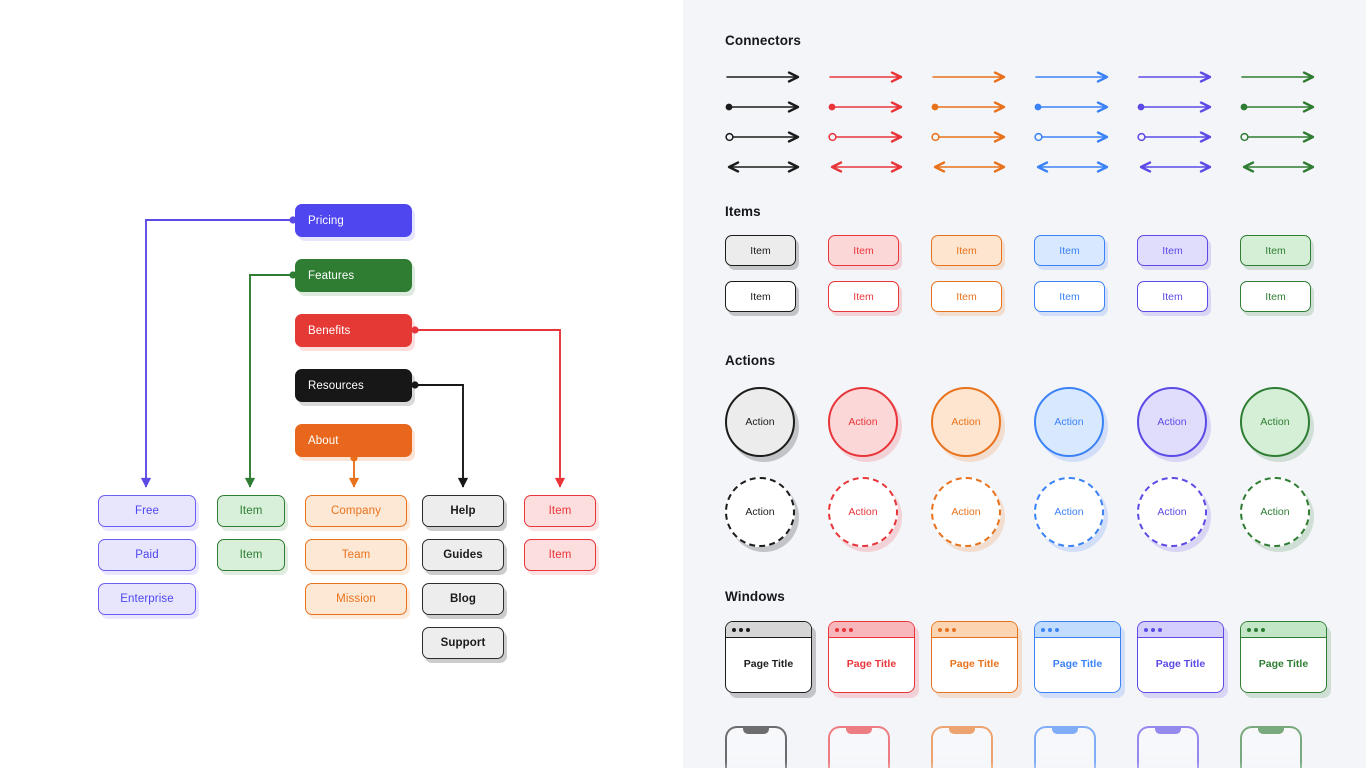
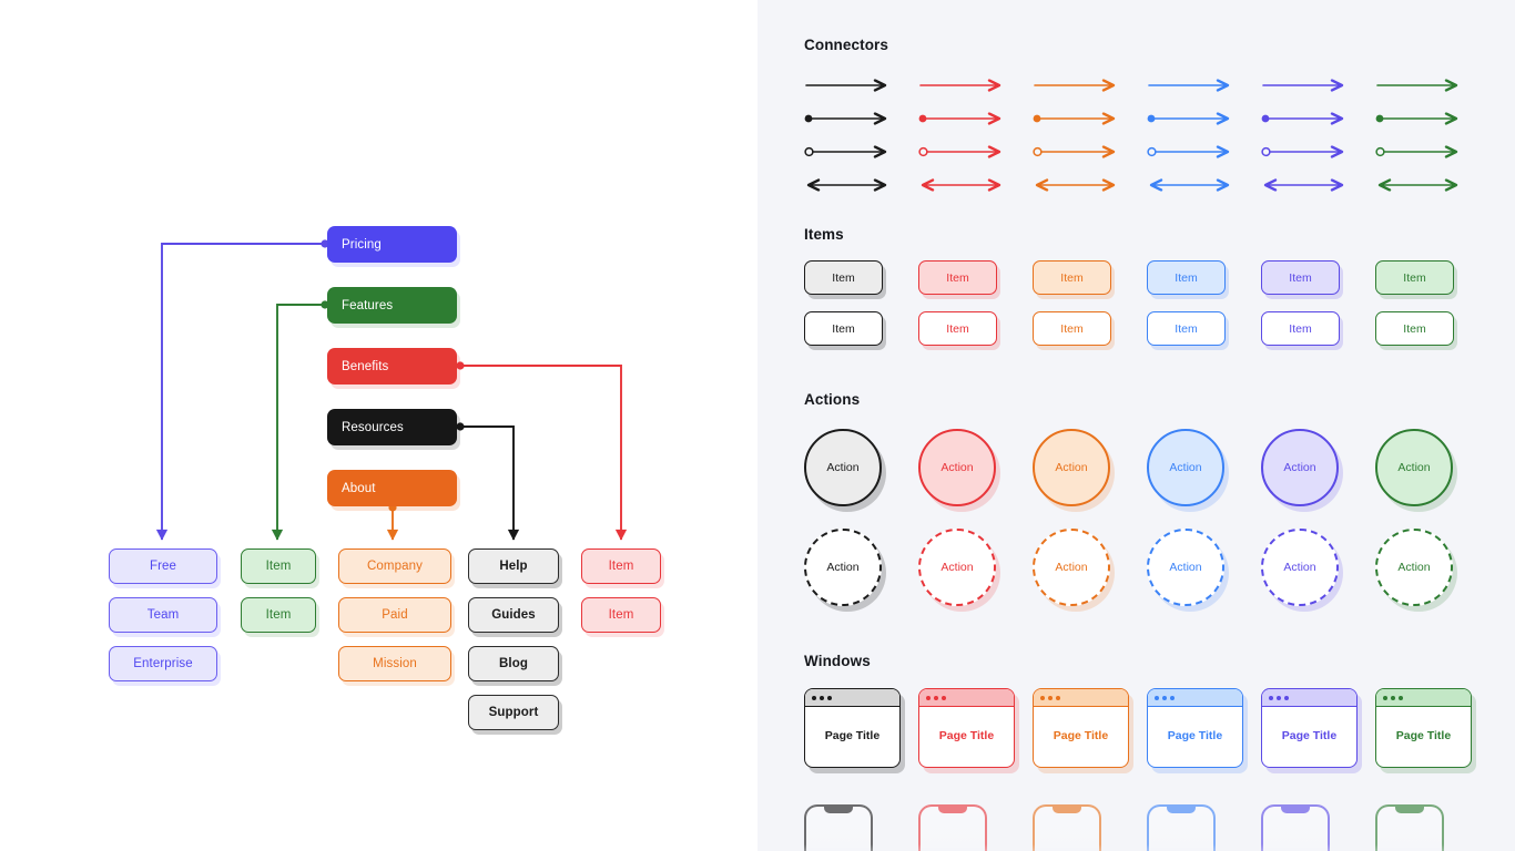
  Pricing
  Features
  Benefits
  Resources
  About
  Free
- Paid
+ Team
  Enterprise
  Item
  Item
  Company
- Team
+ Paid
  Mission
  Help
  Guides
  Blog
  Support
  Item
  Item
  Connectors
  Items
  Item
  Item
  Item
  Item
  Item
  Item
  Item
  Item
  Item
  Item
  Item
  Item
  Actions
  Action
  Action
  Action
  Action
  Action
  Action
  Action
  Action
  Action
  Action
  Action
  Action
  Windows
  Page Title
  Page Title
  Page Title
  Page Title
  Page Title
  Page Title
